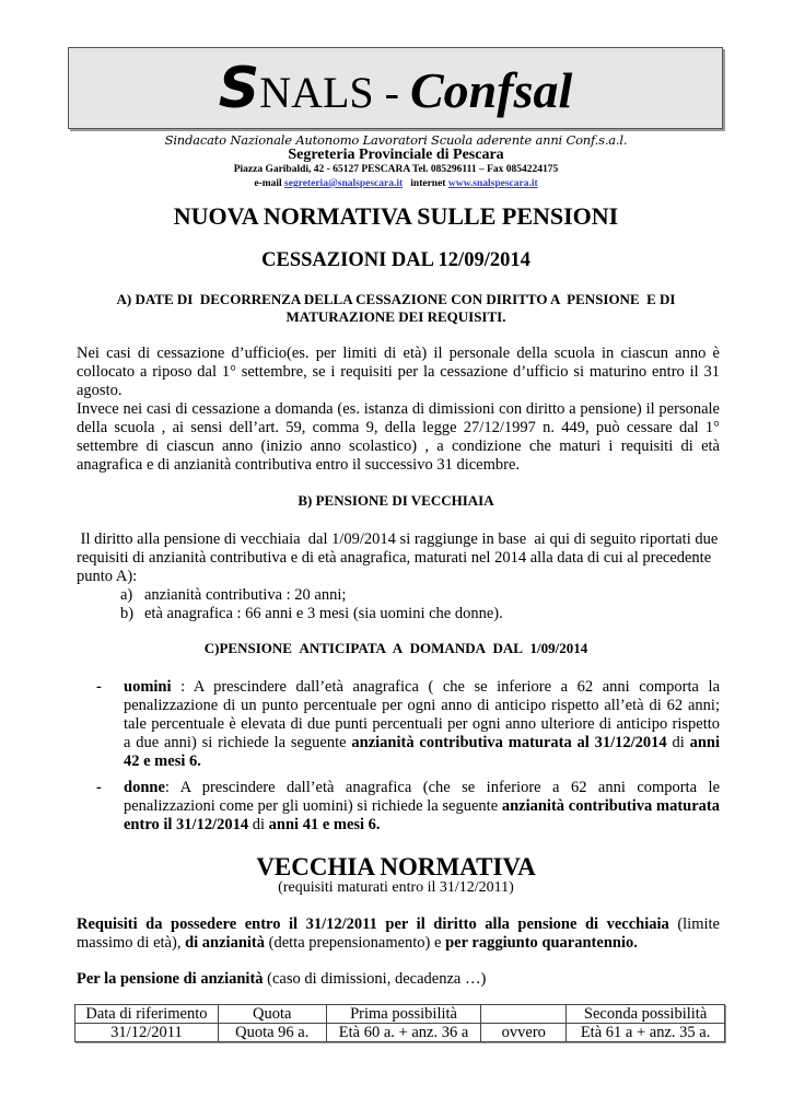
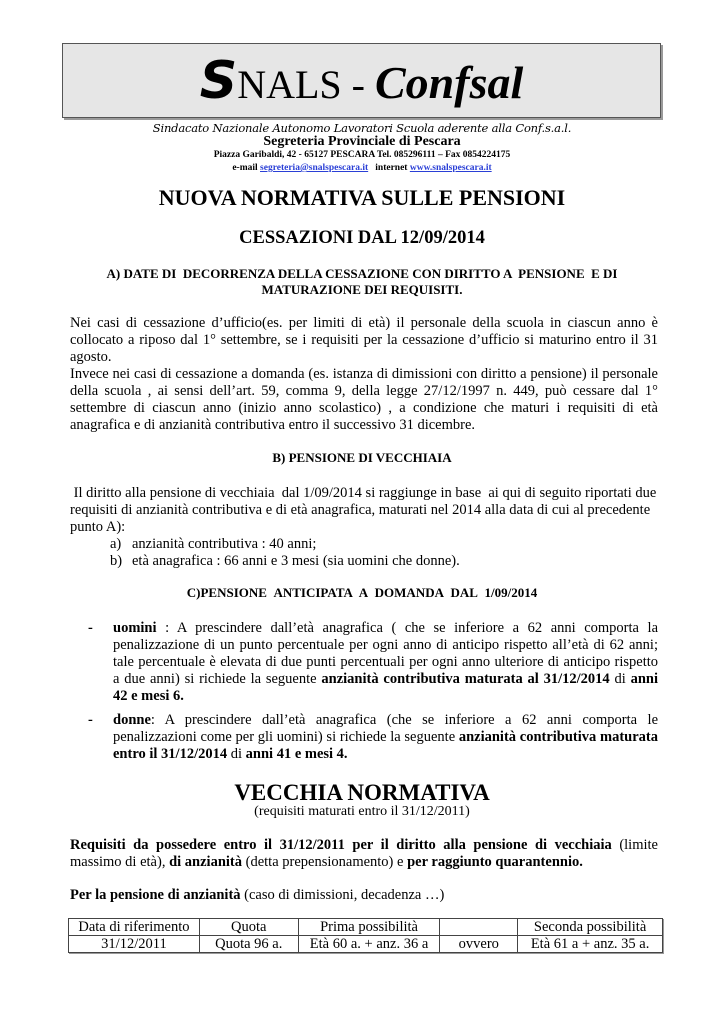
  SNALS - Confsal
- Sindacato Nazionale Autonomo Lavoratori Scuola aderente anni Conf.s.a.l.
+ Sindacato Nazionale Autonomo Lavoratori Scuola aderente alla Conf.s.a.l.
  Segreteria Provinciale di Pescara
  Piazza Garibaldi, 42 - 65127 PESCARA Tel. 085296111 – Fax 0854224175
  e-mail segreteria@snalspescara.it internet www.snalspescara.it
  NUOVA NORMATIVA SULLE PENSIONI
  CESSAZIONI DAL 12/09/2014
  A) DATE DI DECORRENZA DELLA CESSAZIONE CON DIRITTO A PENSIONE E DI
  MATURAZIONE DEI REQUISITI.
  Nei casi di cessazione d’ufficio(es. per limiti di età) il personale della scuola in ciascun anno è collocato a riposo dal 1° settembre, se i requisiti per la cessazione d’ufficio si maturino entro il 31 agosto.
  Invece nei casi di cessazione a domanda (es. istanza di dimissioni con diritto a pensione) il personale della scuola , ai sensi dell’art. 59, comma 9, della legge 27/12/1997 n. 449, può cessare dal 1° settembre di ciascun anno (inizio anno scolastico) , a condizione che maturi i requisiti di età anagrafica e di anzianità contributiva entro il successivo 31 dicembre.
  B) PENSIONE DI VECCHIAIA
  Il diritto alla pensione di vecchiaia dal 1/09/2014 si raggiunge in base ai qui di seguito riportati due requisiti di anzianità contributiva e di età anagrafica, maturati nel 2014 alla data di cui al precedente punto A):
- a) anzianità contributiva : 20 anni;
+ a) anzianità contributiva : 40 anni;
  b) età anagrafica : 66 anni e 3 mesi (sia uomini che donne).
  C)PENSIONE ANTICIPATA A DOMANDA DAL 1/09/2014
  -
  uomini : A prescindere dall’età anagrafica ( che se inferiore a 62 anni comporta la penalizzazione di un punto percentuale per ogni anno di anticipo rispetto all’età di 62 anni; tale percentuale è elevata di due punti percentuali per ogni anno ulteriore di anticipo rispetto a due anni) si richiede la seguente anzianità contributiva maturata al 31/12/2014 di anni 42 e mesi 6.
  -
- donne: A prescindere dall’età anagrafica (che se inferiore a 62 anni comporta le penalizzazioni come per gli uomini) si richiede la seguente anzianità contributiva maturata entro il 31/12/2014 di anni 41 e mesi 6.
+ donne: A prescindere dall’età anagrafica (che se inferiore a 62 anni comporta le penalizzazioni come per gli uomini) si richiede la seguente anzianità contributiva maturata entro il 31/12/2014 di anni 41 e mesi 4.
  VECCHIA NORMATIVA
  (requisiti maturati entro il 31/12/2011)
  Requisiti da possedere entro il 31/12/2011 per il diritto alla pensione di vecchiaia (limite massimo di età), di anzianità (detta prepensionamento) e per raggiunto quarantennio.
  Per la pensione di anzianità (caso di dimissioni, decadenza …)
  Data di riferimento	Quota	Prima possibilità		Seconda possibilità
  31/12/2011	Quota 96 a.	Età 60 a. + anz. 36 a	ovvero	Età 61 a + anz. 35 a.
